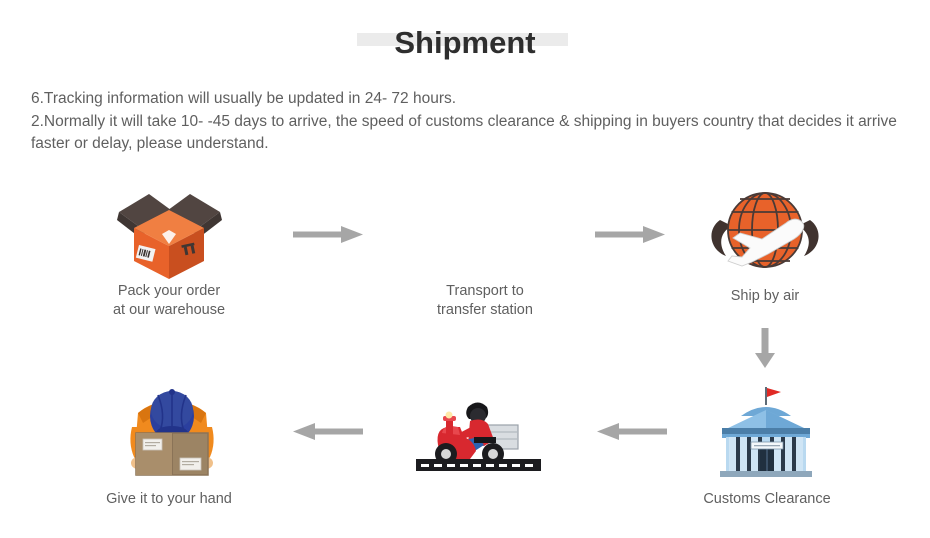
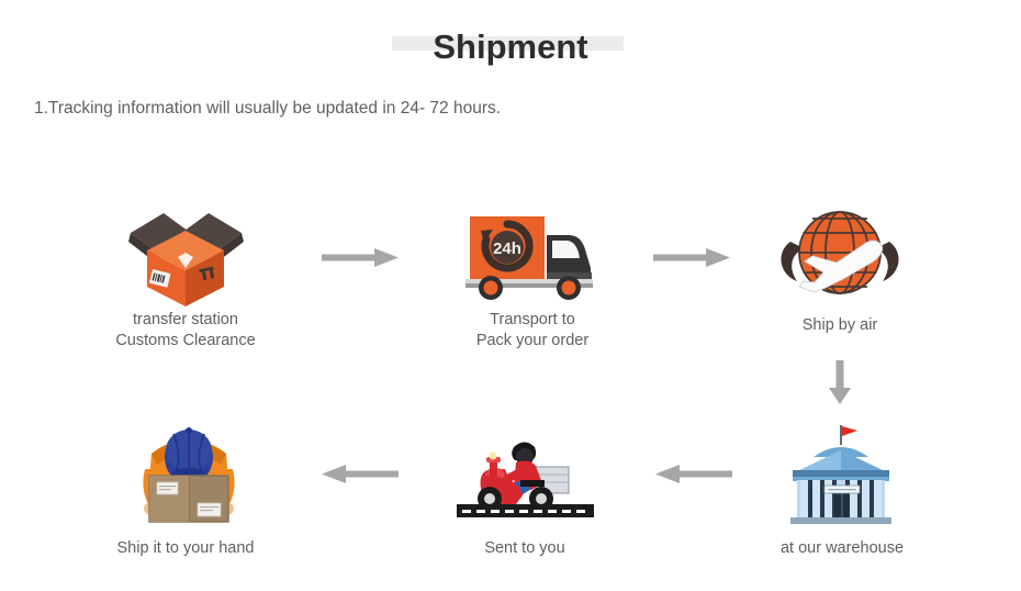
  Shipment
- 6.Tracking information will usually be updated in 24- 72 hours.
+ 1.Tracking information will usually be updated in 24- 72 hours.
- 2.Normally it will take 10- -45 days to arrive, the speed of customs clearance & shipping in buyers country that decides it arrive faster or delay, please understand.
- Pack your order
+ transfer station
- at our warehouse
+ Customs Clearance
+ 24h
  Transport to
- transfer station
+ Pack your order
  Ship by air
- Customs Clearance
+ at our warehouse
+ Sent to you
- Give it to your hand
+ Ship it to your hand
